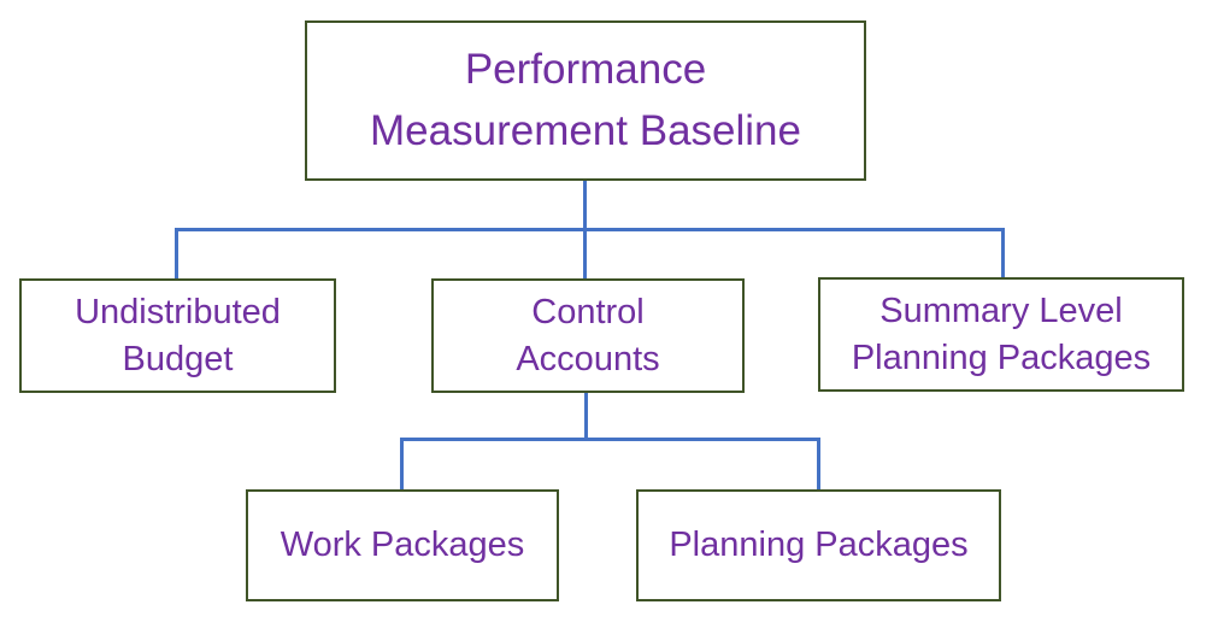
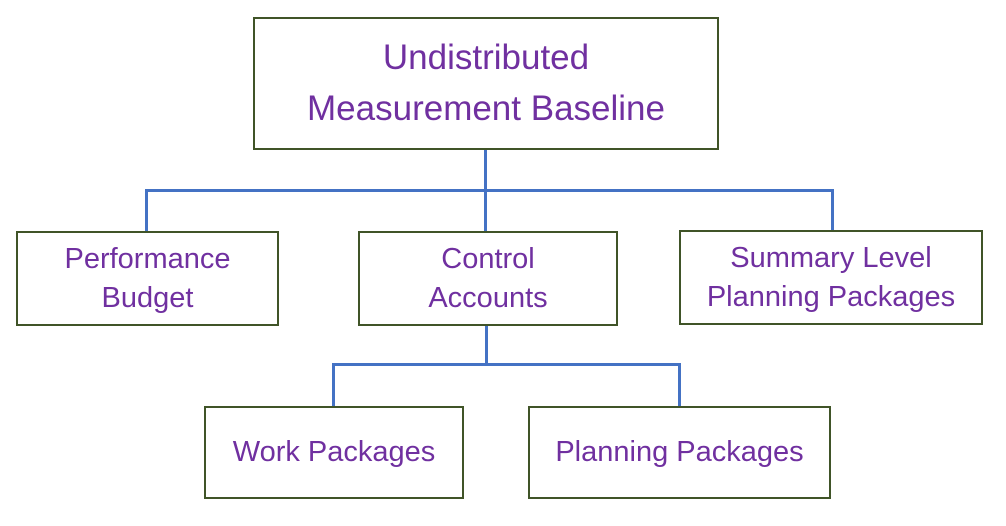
- Performance
+ Undistributed
  Measurement Baseline
- Undistributed
+ Performance
  Budget
  Control
  Accounts
  Summary Level
  Planning Packages
  Work Packages
  Planning Packages
